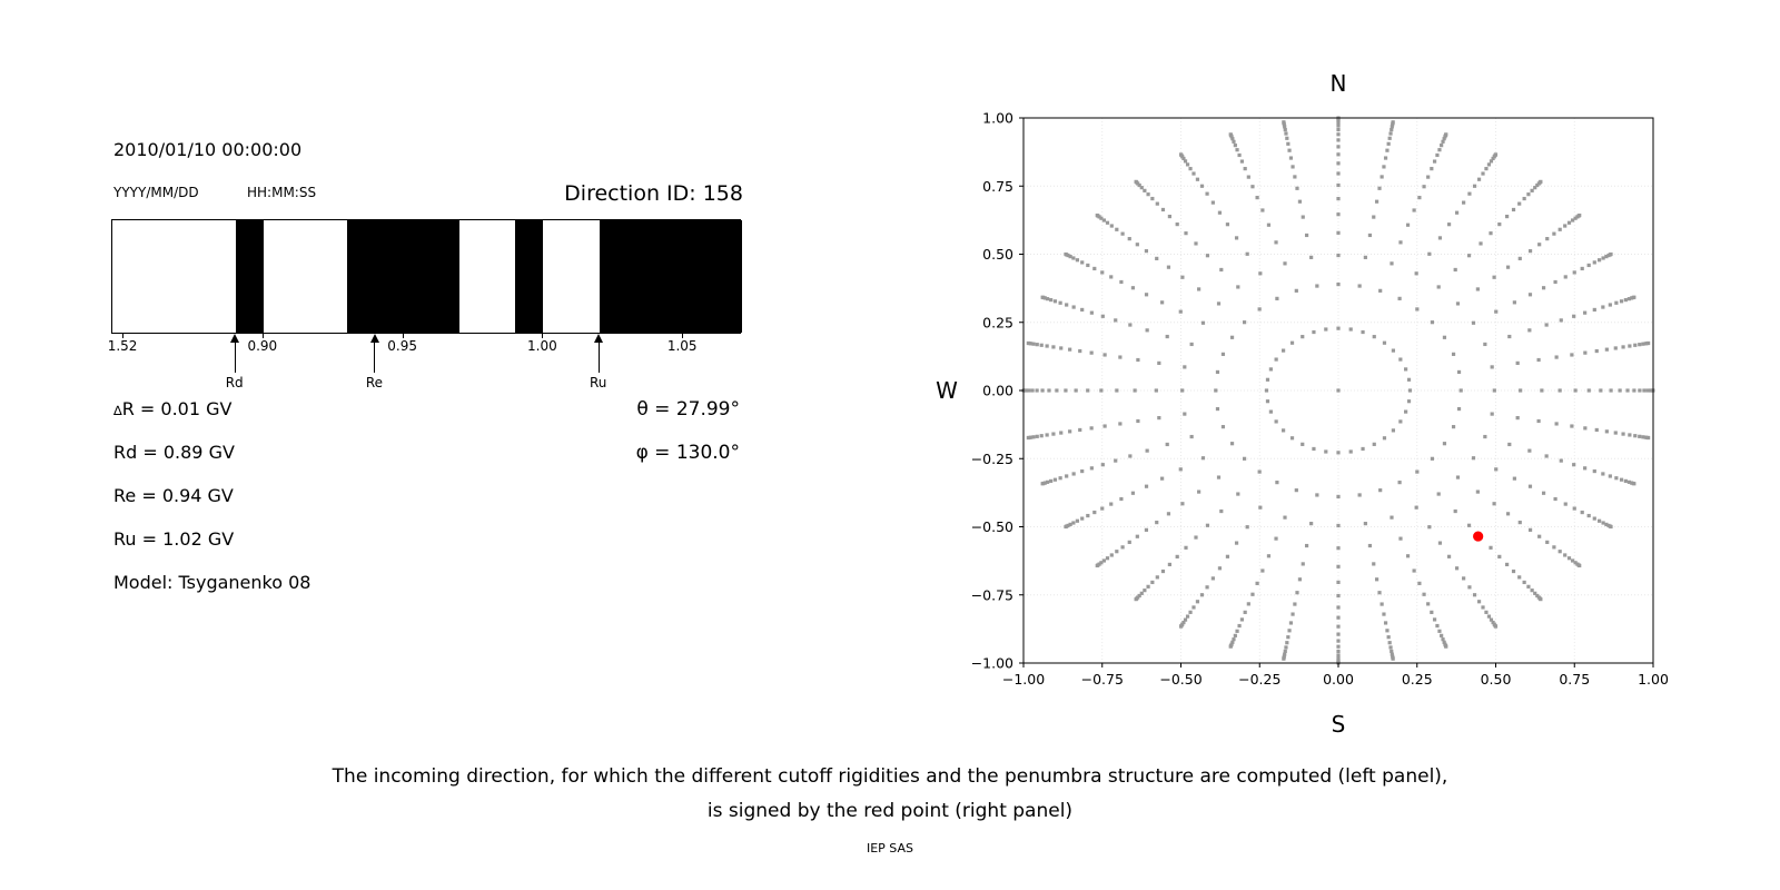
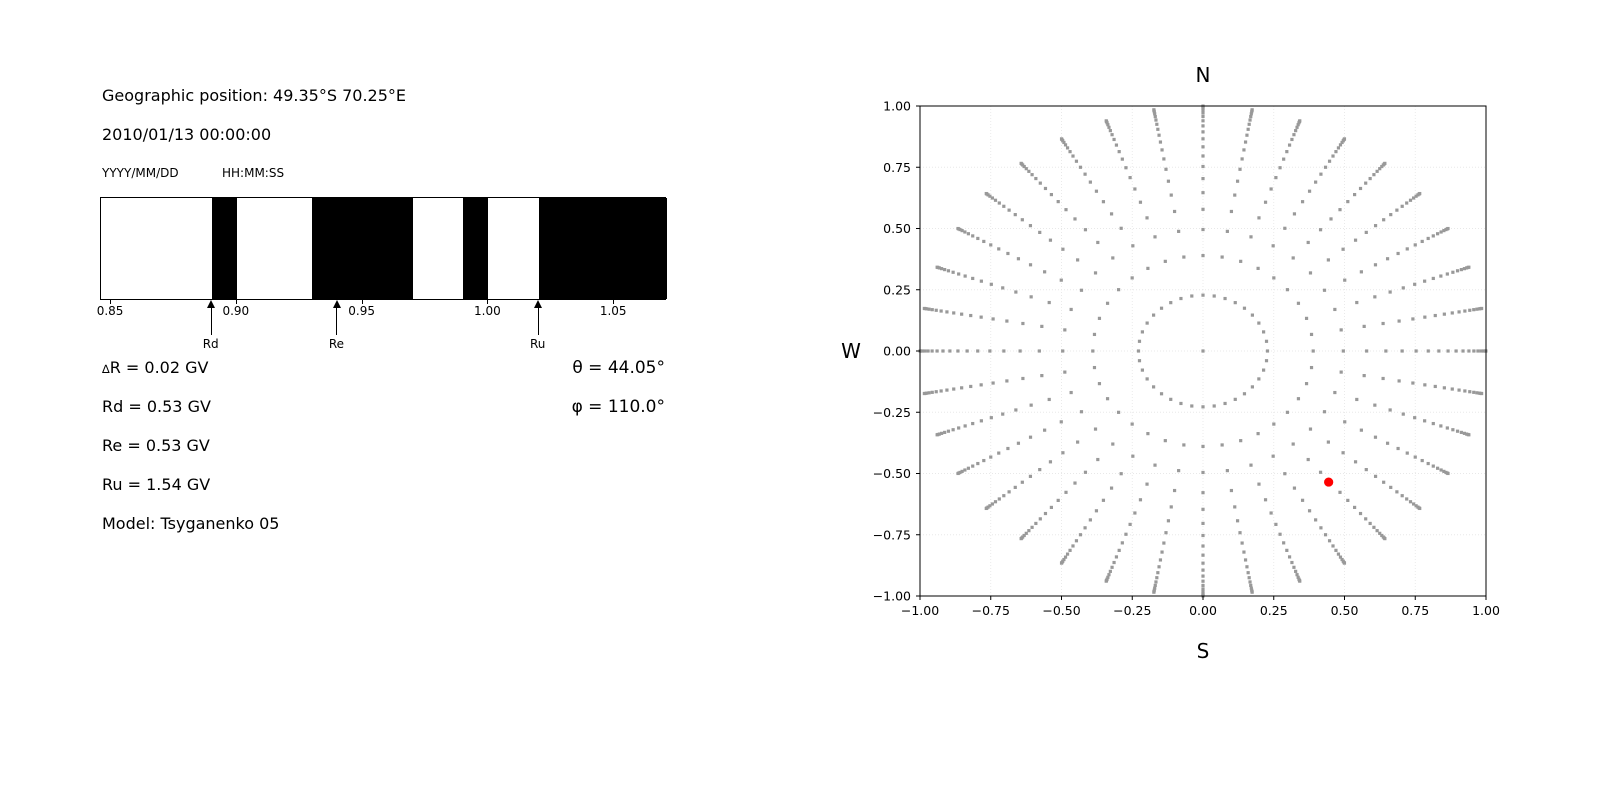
+ Geographic position: 49.35°S 70.25°E
- 2010/01/10 00:00:00
+ 2010/01/13 00:00:00
  YYYY/MM/DD
  HH:MM:SS
- Direction ID: 158
- 1.52
+ 0.85
  0.90
  0.95
  1.00
  1.05
  Rd
  Re
  Ru
- ∆R = 0.01 GV
+ ∆R = 0.02 GV
- Rd = 0.89 GV
+ Rd = 0.53 GV
- Re = 0.94 GV
+ Re = 0.53 GV
- Ru = 1.02 GV
+ Ru = 1.54 GV
- Model: Tsyganenko 08
+ Model: Tsyganenko 05
- θ = 27.99°
+ θ = 44.05°
- φ = 130.0°
+ φ = 110.0°
  −1.00
  1.00
  −0.75
  0.75
  −0.50
  0.50
  −0.25
  0.25
  0.00
  0.00
  0.25
  −0.25
  0.50
  −0.50
  0.75
  −0.75
  1.00
  −1.00
  N
  S
  W
- The incoming direction, for which the different cutoff rigidities and the penumbra structure are computed (left panel),
- is signed by the red point (right panel)
- IEP SAS
